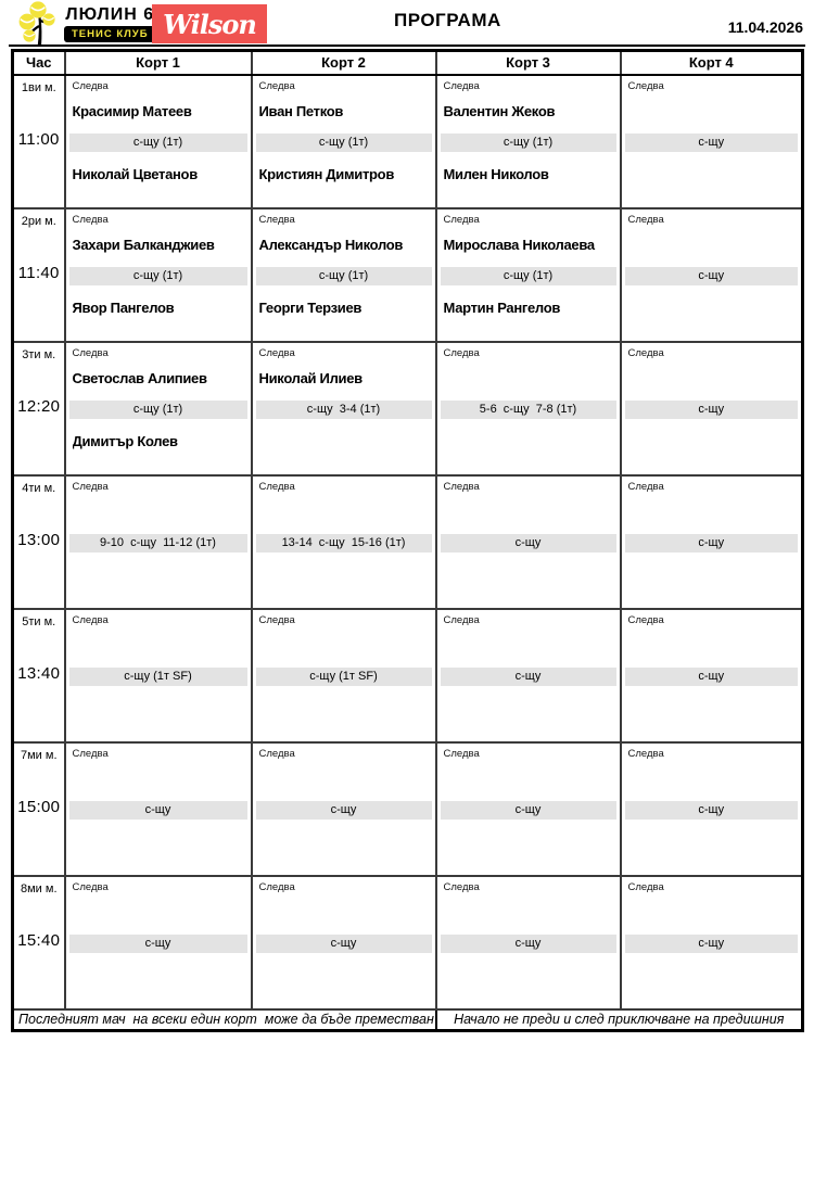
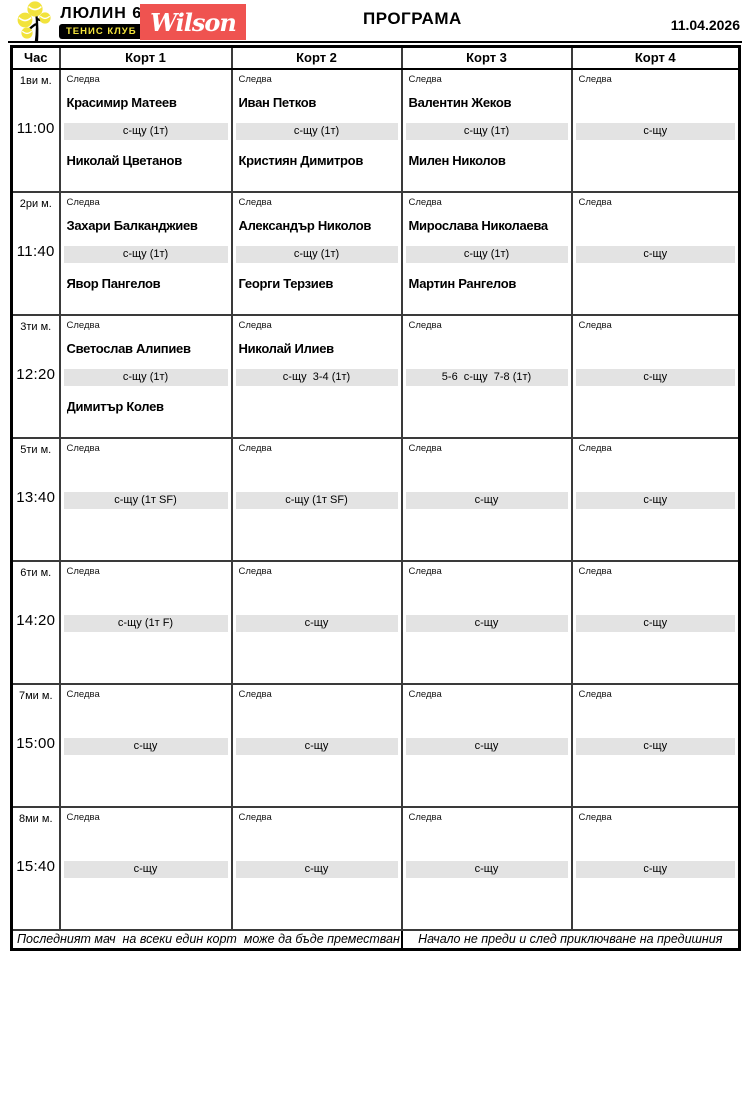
  ЛЮЛИН 6
  ТЕНИС КЛУБ
  Wilson
  ПРОГРАМА
  11.04.2026
  Час	Корт 1	Корт 2	Корт 3	Корт 4
  1ви м. 11:00	Следва Красимир Матеев с-щу (1т) Николай Цветанов	Следва Иван Петков с-щу (1т) Кристиян Димитров	Следва Валентин Жеков с-щу (1т) Милен Николов	Следва с-щу
  2ри м. 11:40	Следва Захари Балканджиев с-щу (1т) Явор Пангелов	Следва Александър Николов с-щу (1т) Георги Терзиев	Следва Мирослава Николаева с-щу (1т) Мартин Рангелов	Следва с-щу
  3ти м. 12:20	Следва Светослав Алипиев с-щу (1т) Димитър Колев	Следва Николай Илиев с-щу 3-4 (1т)	Следва 5-6 с-щу 7-8 (1т)	Следва с-щу
- 4ти м. 13:00	Следва 9-10 с-щу 11-12 (1т)	Следва 13-14 с-щу 15-16 (1т)	Следва с-щу	Следва с-щу
  5ти м. 13:40	Следва с-щу (1т SF)	Следва с-щу (1т SF)	Следва с-щу	Следва с-щу
+ 6ти м. 14:20	Следва с-щу (1т F)	Следва с-щу	Следва с-щу	Следва с-щу
  7ми м. 15:00	Следва с-щу	Следва с-щу	Следва с-щу	Следва с-щу
  8ми м. 15:40	Следва с-щу	Следва с-щу	Следва с-щу	Следва с-щу
  Последният мач на всеки един корт може да бъде преместван	Начало не преди и след приключване на предишния
